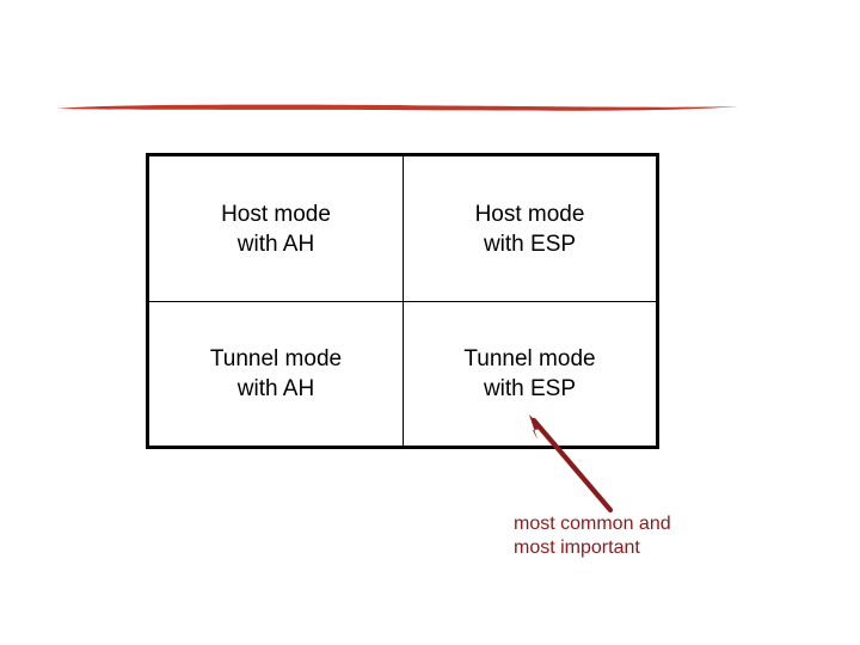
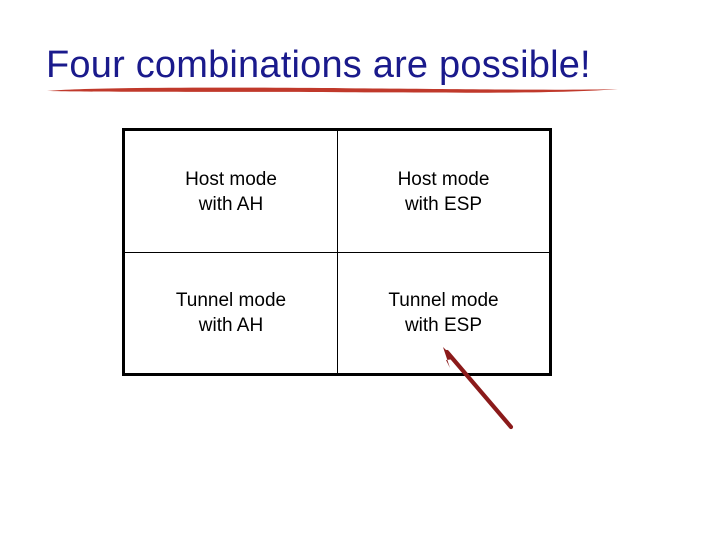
+ Four combinations are possible!
  Host mode
  with AH
  Host mode
  with ESP
  Tunnel mode
  with AH
  Tunnel mode
  with ESP
- most common and
- most important
